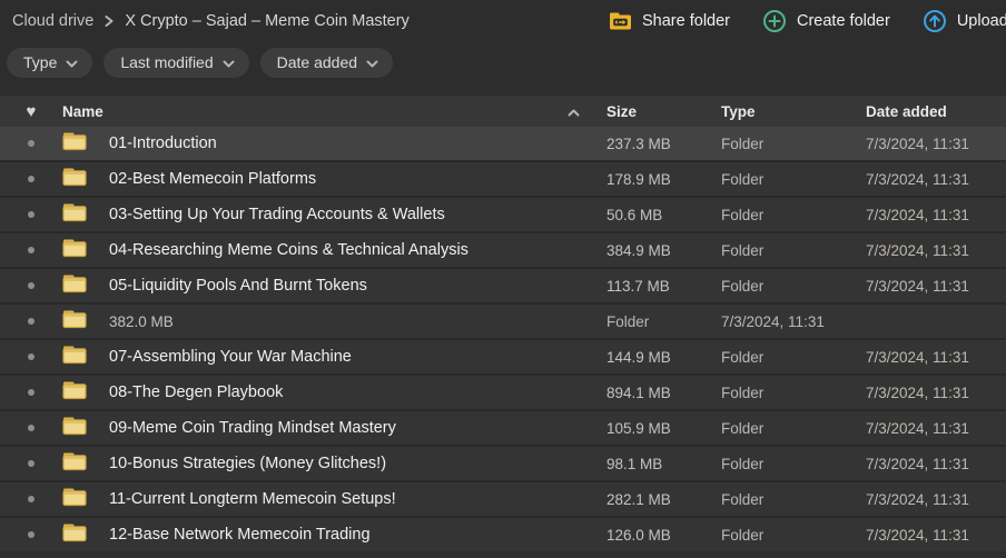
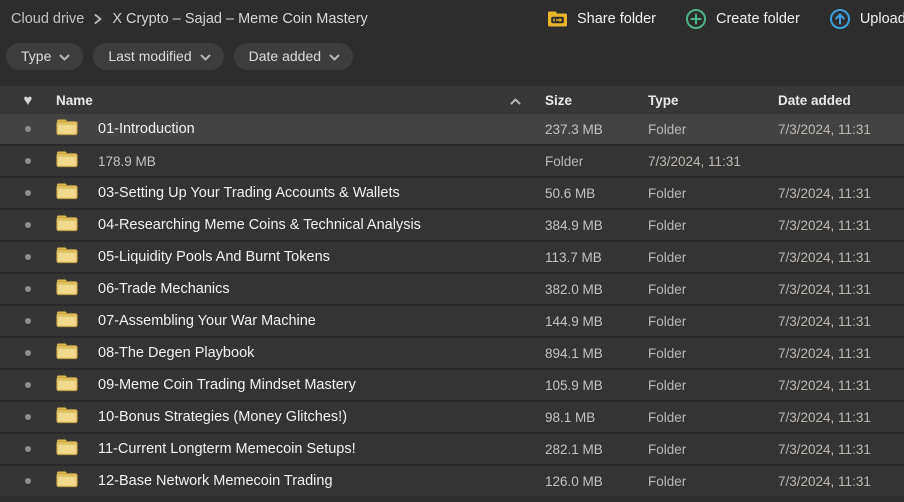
  Cloud drive
  X Crypto – Sajad – Meme Coin Mastery
  Share folder
  Create folder
  Type
  Last modified
  Date added
  ♥
  Name
  Size
  Type
  Date added
  01-Introduction
  237.3 MB
  Folder
  7/3/2024, 11:31
- 02-Best Memecoin Platforms
  178.9 MB
  Folder
  7/3/2024, 11:31
  03-Setting Up Your Trading Accounts & Wallets
  50.6 MB
  Folder
  7/3/2024, 11:31
  04-Researching Meme Coins & Technical Analysis
  384.9 MB
  Folder
  7/3/2024, 11:31
  05-Liquidity Pools And Burnt Tokens
  113.7 MB
  Folder
  7/3/2024, 11:31
+ 06-Trade Mechanics
  382.0 MB
  Folder
  7/3/2024, 11:31
  07-Assembling Your War Machine
  144.9 MB
  Folder
  7/3/2024, 11:31
  08-The Degen Playbook
  894.1 MB
  Folder
  7/3/2024, 11:31
  09-Meme Coin Trading Mindset Mastery
  105.9 MB
  Folder
  7/3/2024, 11:31
  10-Bonus Strategies (Money Glitches!)
  98.1 MB
  Folder
  7/3/2024, 11:31
  11-Current Longterm Memecoin Setups!
  282.1 MB
  Folder
  7/3/2024, 11:31
  12-Base Network Memecoin Trading
  126.0 MB
  Folder
  7/3/2024, 11:31
